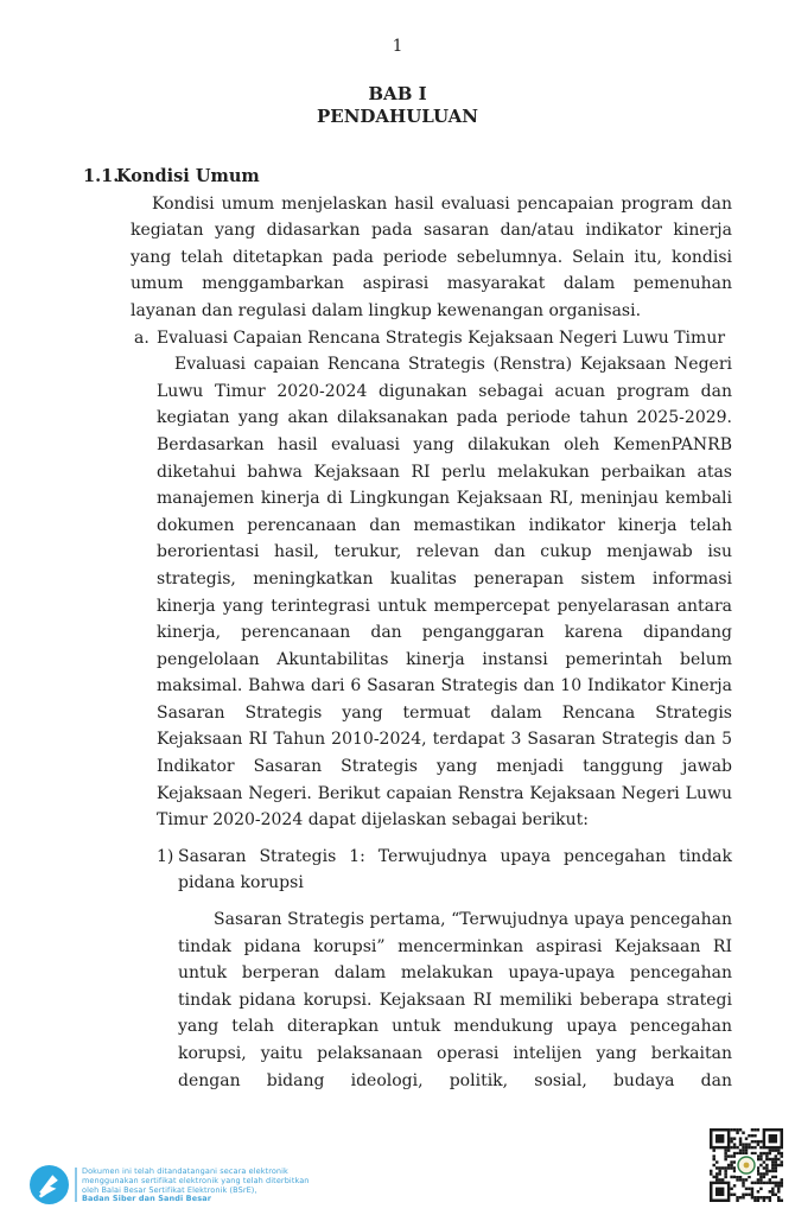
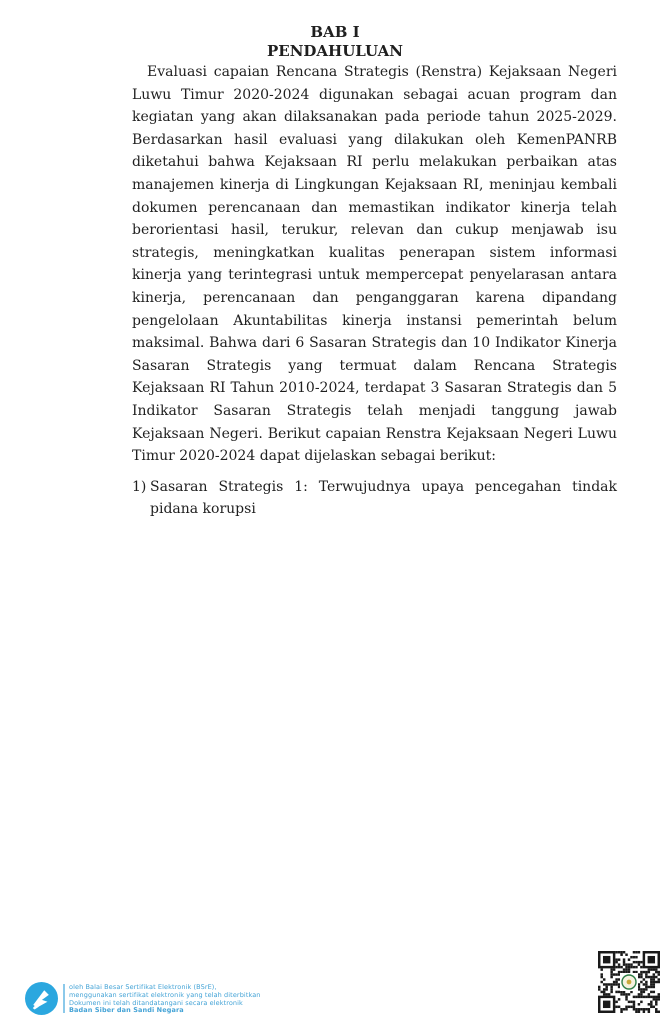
- 1
  BAB I
  PENDAHULUAN
- 1.1.
- Kondisi Umum
- Kondisi umum menjelaskan hasil evaluasi pencapaian program dan kegiatan yang didasarkan pada sasaran dan/atau indikator kinerja yang telah ditetapkan pada periode sebelumnya. Selain itu, kondisi umum menggambarkan aspirasi masyarakat dalam pemenuhan layanan dan regulasi dalam lingkup kewenangan organisasi.
- a.
- Evaluasi Capaian Rencana Strategis Kejaksaan Negeri Luwu Timur
- Evaluasi capaian Rencana Strategis (Renstra) Kejaksaan Negeri Luwu Timur 2020-2024 digunakan sebagai acuan program dan kegiatan yang akan dilaksanakan pada periode tahun 2025-2029. Berdasarkan hasil evaluasi yang dilakukan oleh KemenPANRB diketahui bahwa Kejaksaan RI perlu melakukan perbaikan atas manajemen kinerja di Lingkungan Kejaksaan RI, meninjau kembali dokumen perencanaan dan memastikan indikator kinerja telah berorientasi hasil, terukur, relevan dan cukup menjawab isu strategis, meningkatkan kualitas penerapan sistem informasi kinerja yang terintegrasi untuk mempercepat penyelarasan antara kinerja, perencanaan dan penganggaran karena dipandang pengelolaan Akuntabilitas kinerja instansi pemerintah belum maksimal. Bahwa dari 6 Sasaran Strategis dan 10 Indikator Kinerja Sasaran Strategis yang termuat dalam Rencana Strategis Kejaksaan RI Tahun 2010-2024, terdapat 3 Sasaran Strategis dan 5 Indikator Sasaran Strategis yang menjadi tanggung jawab Kejaksaan Negeri. Berikut capaian Renstra Kejaksaan Negeri Luwu Timur 2020-2024 dapat dijelaskan sebagai berikut:
+ Evaluasi capaian Rencana Strategis (Renstra) Kejaksaan Negeri Luwu Timur 2020-2024 digunakan sebagai acuan program dan kegiatan yang akan dilaksanakan pada periode tahun 2025-2029. Berdasarkan hasil evaluasi yang dilakukan oleh KemenPANRB diketahui bahwa Kejaksaan RI perlu melakukan perbaikan atas manajemen kinerja di Lingkungan Kejaksaan RI, meninjau kembali dokumen perencanaan dan memastikan indikator kinerja telah berorientasi hasil, terukur, relevan dan cukup menjawab isu strategis, meningkatkan kualitas penerapan sistem informasi kinerja yang terintegrasi untuk mempercepat penyelarasan antara kinerja, perencanaan dan penganggaran karena dipandang pengelolaan Akuntabilitas kinerja instansi pemerintah belum maksimal. Bahwa dari 6 Sasaran Strategis dan 10 Indikator Kinerja Sasaran Strategis yang termuat dalam Rencana Strategis Kejaksaan RI Tahun 2010-2024, terdapat 3 Sasaran Strategis dan 5 Indikator Sasaran Strategis telah menjadi tanggung jawab Kejaksaan Negeri. Berikut capaian Renstra Kejaksaan Negeri Luwu Timur 2020-2024 dapat dijelaskan sebagai berikut:
  1)
  Sasaran Strategis 1: Terwujudnya upaya pencegahan tindak pidana korupsi
- Sasaran Strategis pertama, “Terwujudnya upaya pencegahan tindak pidana korupsi” mencerminkan aspirasi Kejaksaan RI untuk berperan dalam melakukan upaya-upaya pencegahan tindak pidana korupsi. Kejaksaan RI memiliki beberapa strategi yang telah diterapkan untuk mendukung upaya pencegahan korupsi, yaitu pelaksanaan operasi intelijen yang berkaitan dengan bidang ideologi, politik, sosial, budaya dan
- Dokumen ini telah ditandatangani secara elektronik
+ oleh Balai Besar Sertifikat Elektronik (BSrE),
  menggunakan sertifikat elektronik yang telah diterbitkan
- oleh Balai Besar Sertifikat Elektronik (BSrE),
+ Dokumen ini telah ditandatangani secara elektronik
- Badan Siber dan Sandi Besar
+ Badan Siber dan Sandi Negara
